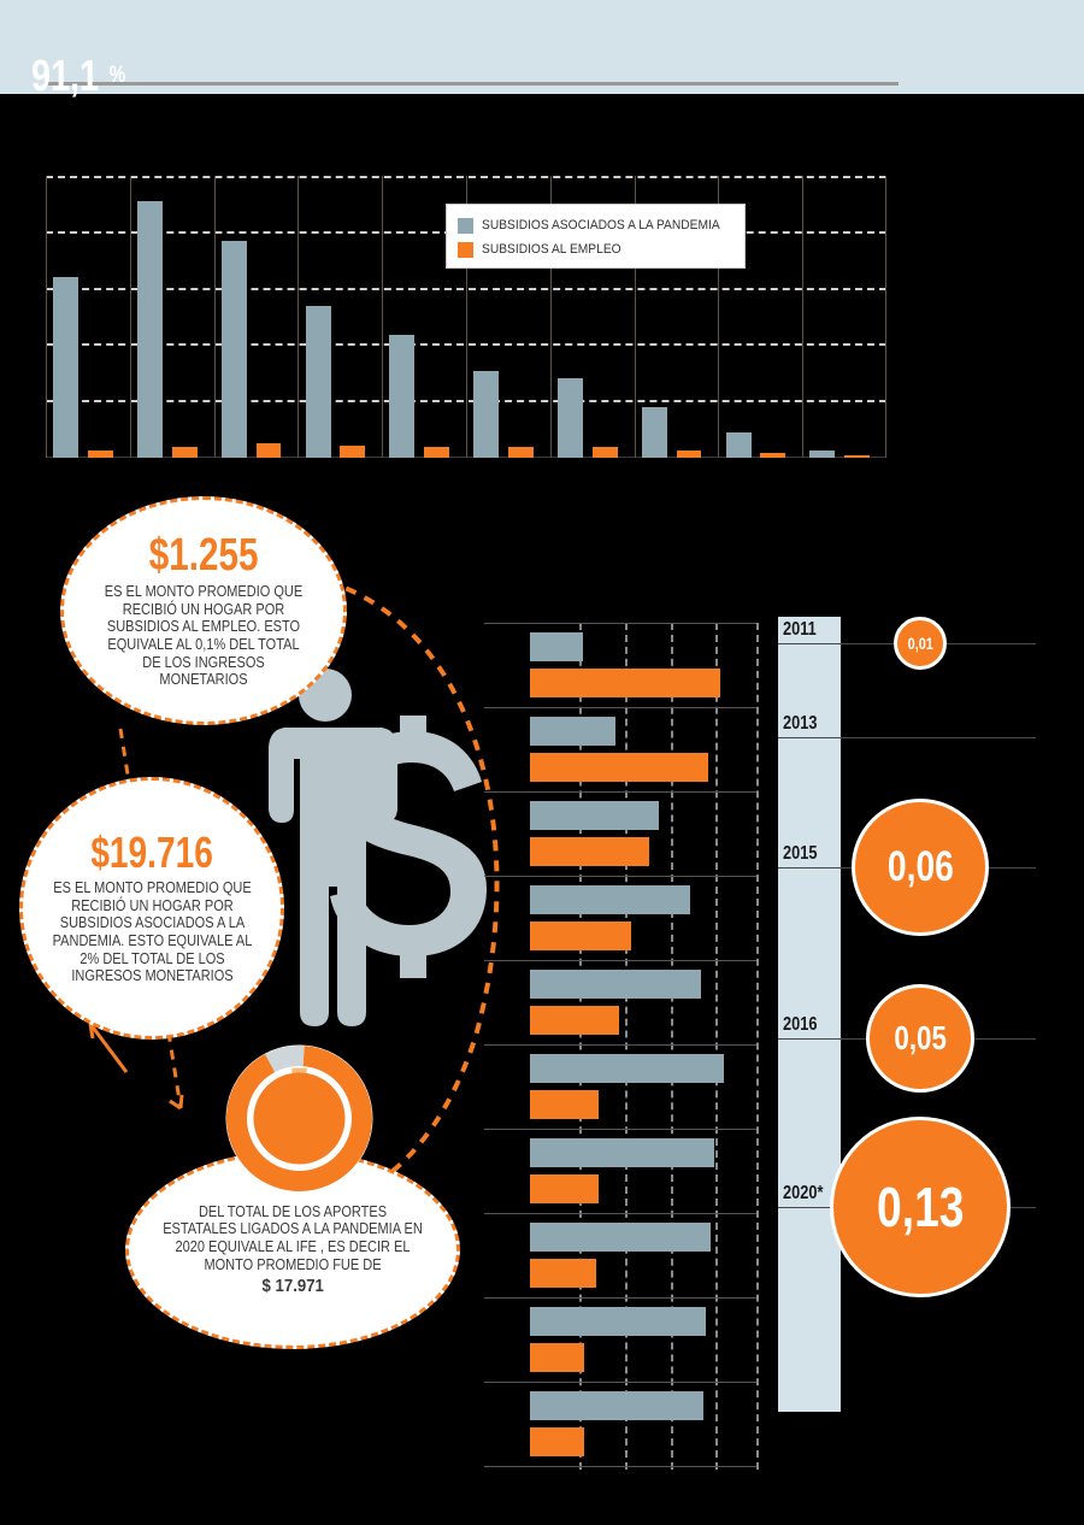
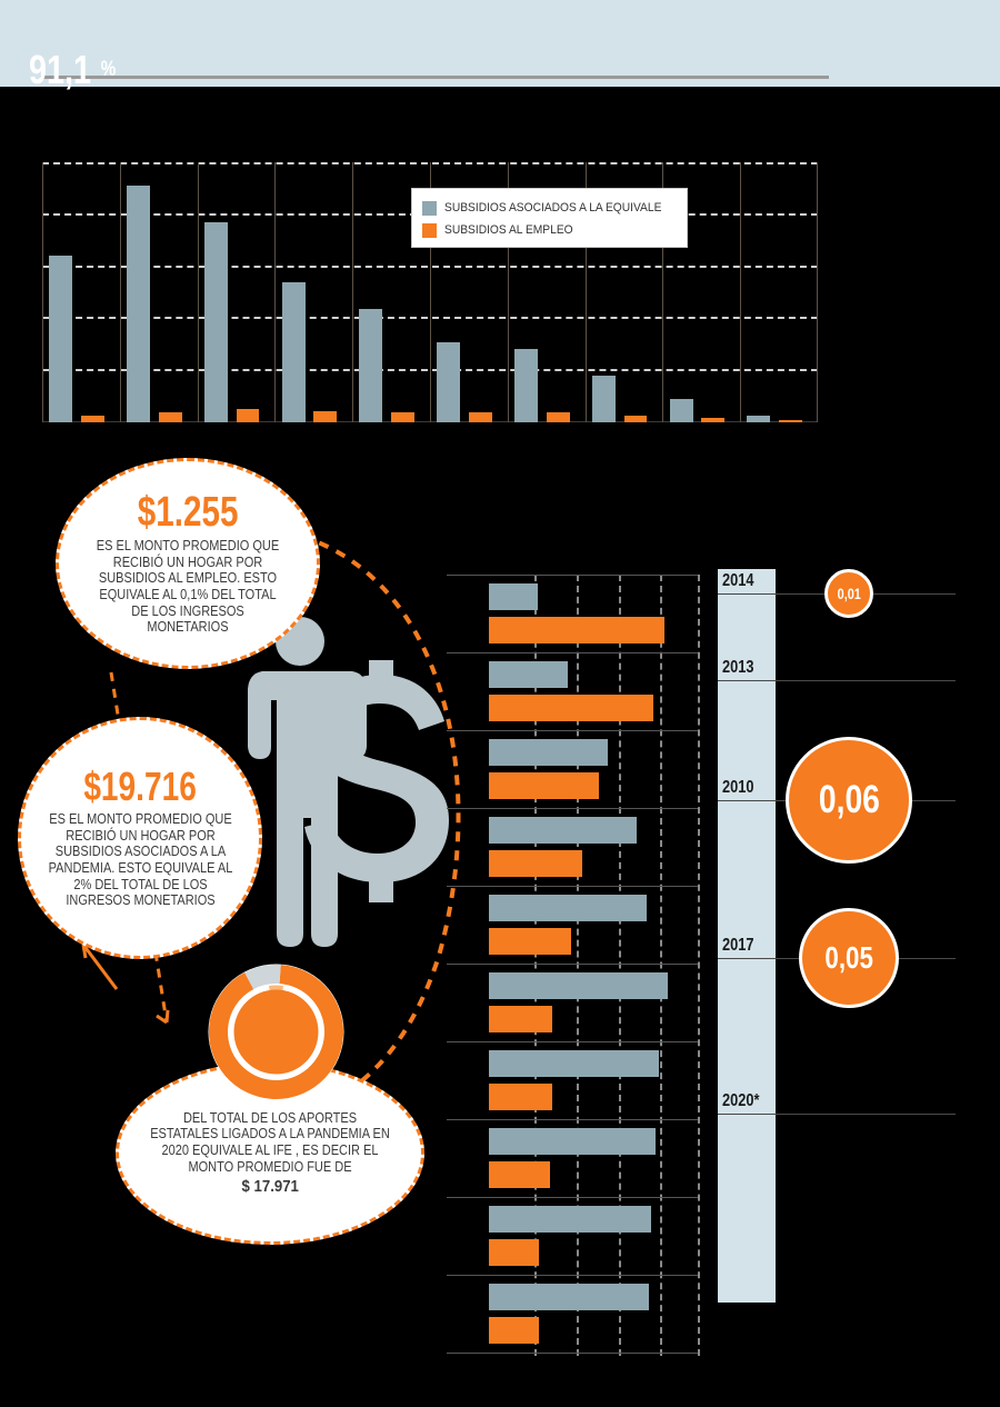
- SUBSIDIOS ASOCIADOS A LA PANDEMIA
+ SUBSIDIOS ASOCIADOS A LA EQUIVALE
  SUBSIDIOS AL EMPLEO
  $1.255
  ES EL MONTO PROMEDIO QUE RECIBIÓ UN HOGAR POR SUBSIDIOS AL EMPLEO. ESTO EQUIVALE AL 0,1% DEL TOTAL DE LOS INGRESOS MONETARIOS
  $19.716
  ES EL MONTO PROMEDIO QUE RECIBIÓ UN HOGAR POR SUBSIDIOS ASOCIADOS A LA PANDEMIA. ESTO EQUIVALE AL 2% DEL TOTAL DE LOS INGRESOS MONETARIOS
  DEL TOTAL DE LOS APORTES ESTATALES LIGADOS A LA PANDEMIA EN 2020 EQUIVALE AL IFE , ES DECIR EL MONTO PROMEDIO FUE DE
  $ 17.971
  91,1
  %
- 2011
+ 2014
  0,01
  2013
- 2015
+ 2010
  0,06
- 2016
+ 2017
  0,05
  2020*
- 0,13
